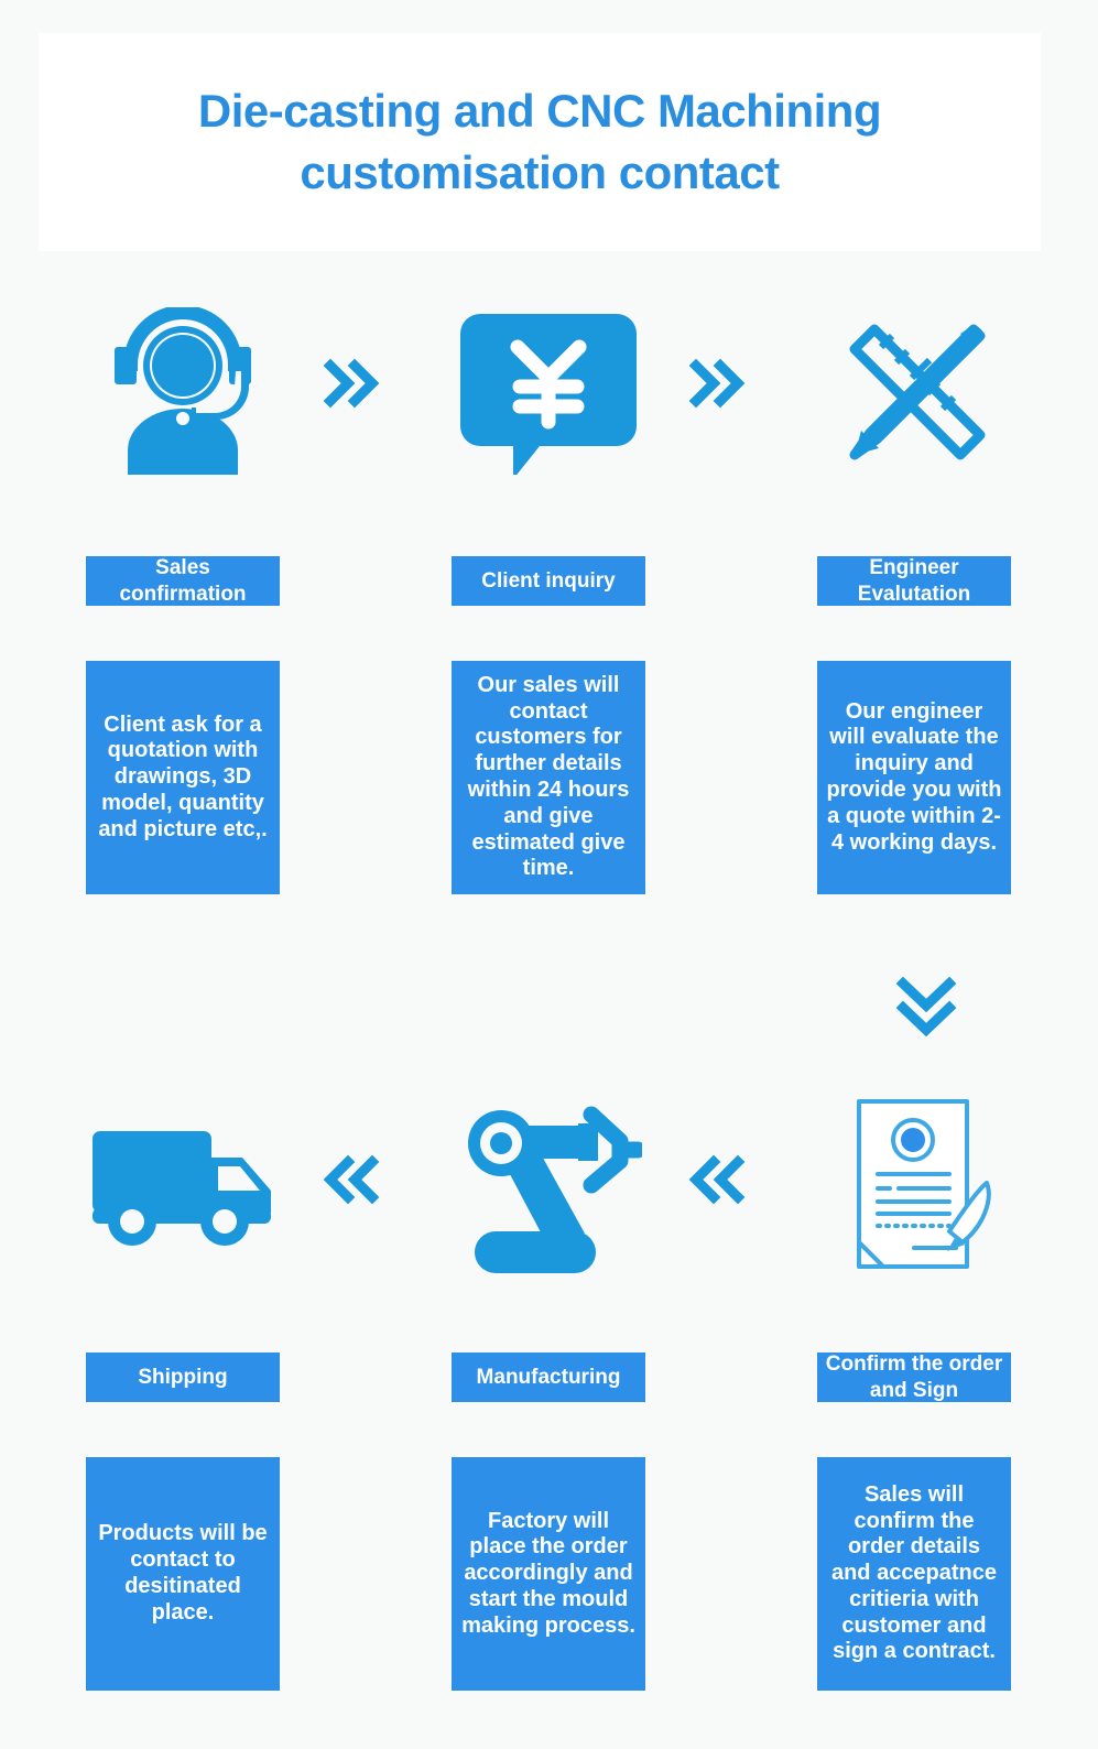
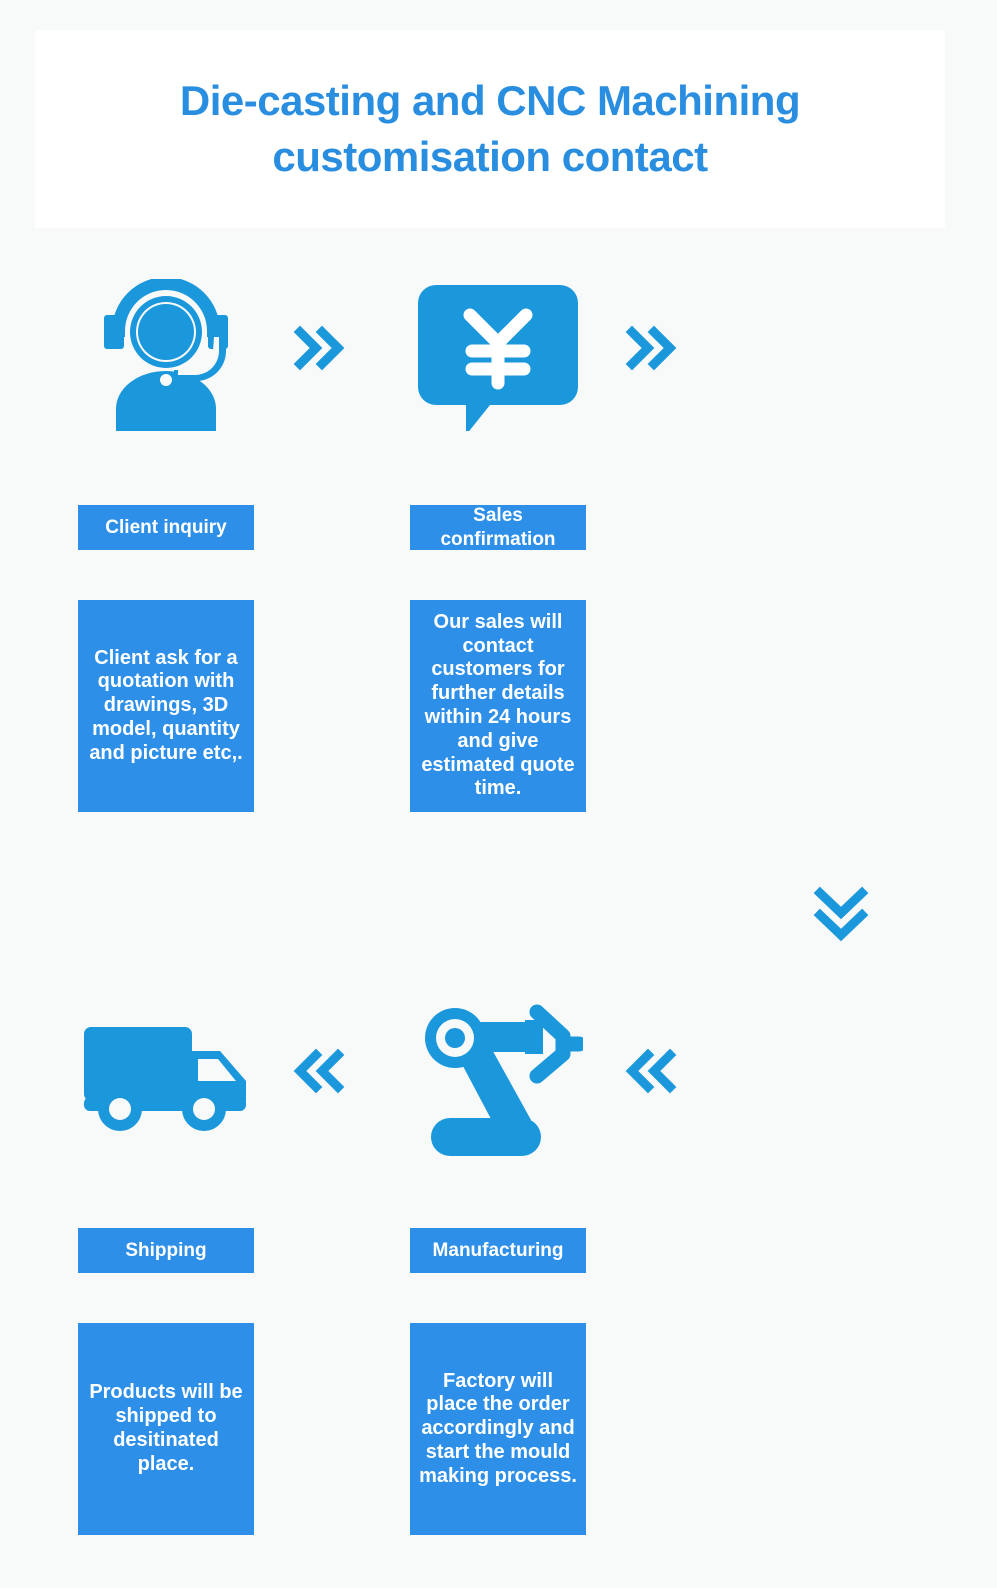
  Die-casting and CNC Machining customisation contact
- Sales confirmation
+ Client inquiry
  Client ask for a quotation with drawings, 3D model, quantity and picture etc,.
- Client inquiry
+ Sales confirmation
- Our sales will contact customers for further details within 24 hours and give estimated give time.
+ Our sales will contact customers for further details within 24 hours and give estimated quote time.
- Engineer Evalutation
- Our engineer will evaluate the inquiry and provide you with a quote within 2-4 working days.
  Shipping
- Products will be contact to desitinated place.
+ Products will be shipped to desitinated place.
  Manufacturing
  Factory will place the order accordingly and start the mould making process.
- Confirm the order and Sign
- Sales will confirm the order details and accepatnce critieria with customer and sign a contract.
